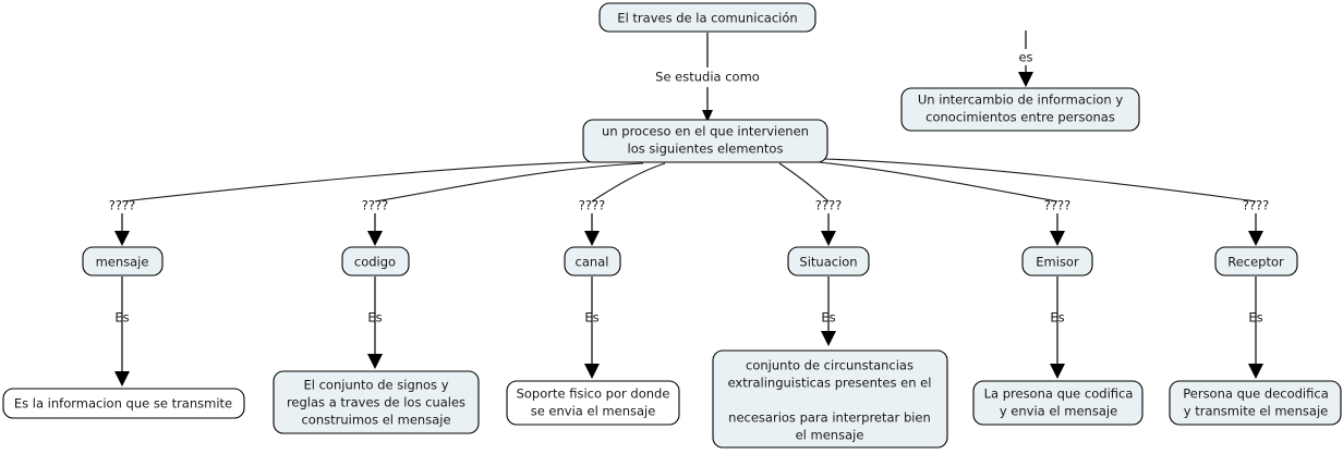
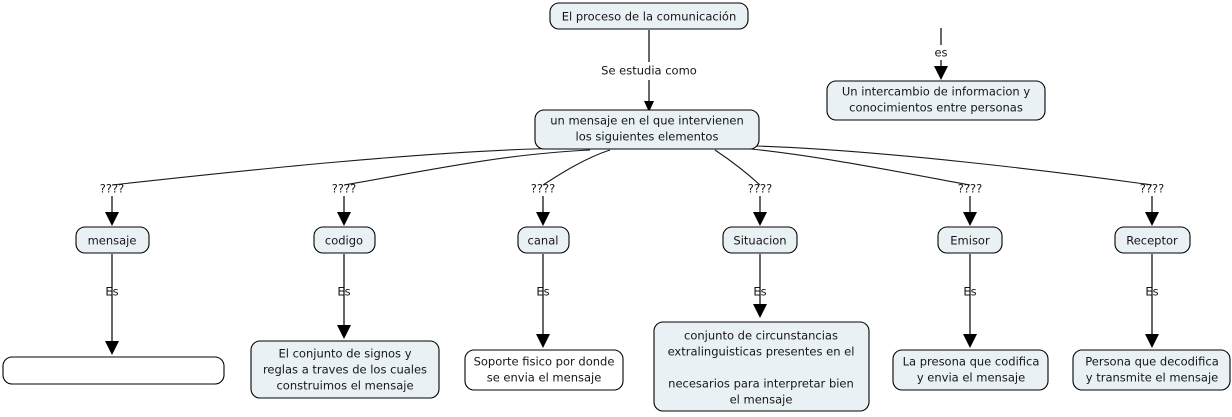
  Se estudia como
  es
  ????
  ????
  ????
  ????
  ????
  ????
  Es
  Es
  Es
  Es
  Es
  Es
- El traves de la comunicación
+ El proceso de la comunicación
- un proceso en el que intervienen
+ un mensaje en el que intervienen
  los siguientes elementos
  Un intercambio de informacion y
  conocimientos entre personas
  mensaje
  codigo
  canal
  Situacion
  Emisor
  Receptor
- Es la informacion que se transmite
  El conjunto de signos y
  reglas a traves de los cuales
  construimos el mensaje
  Soporte fisico por donde
  se envia el mensaje
  conjunto de circunstancias
  extralinguisticas presentes en el
  necesarios para interpretar bien
  el mensaje
  La presona que codifica
  y envia el mensaje
  Persona que decodifica
  y transmite el mensaje
